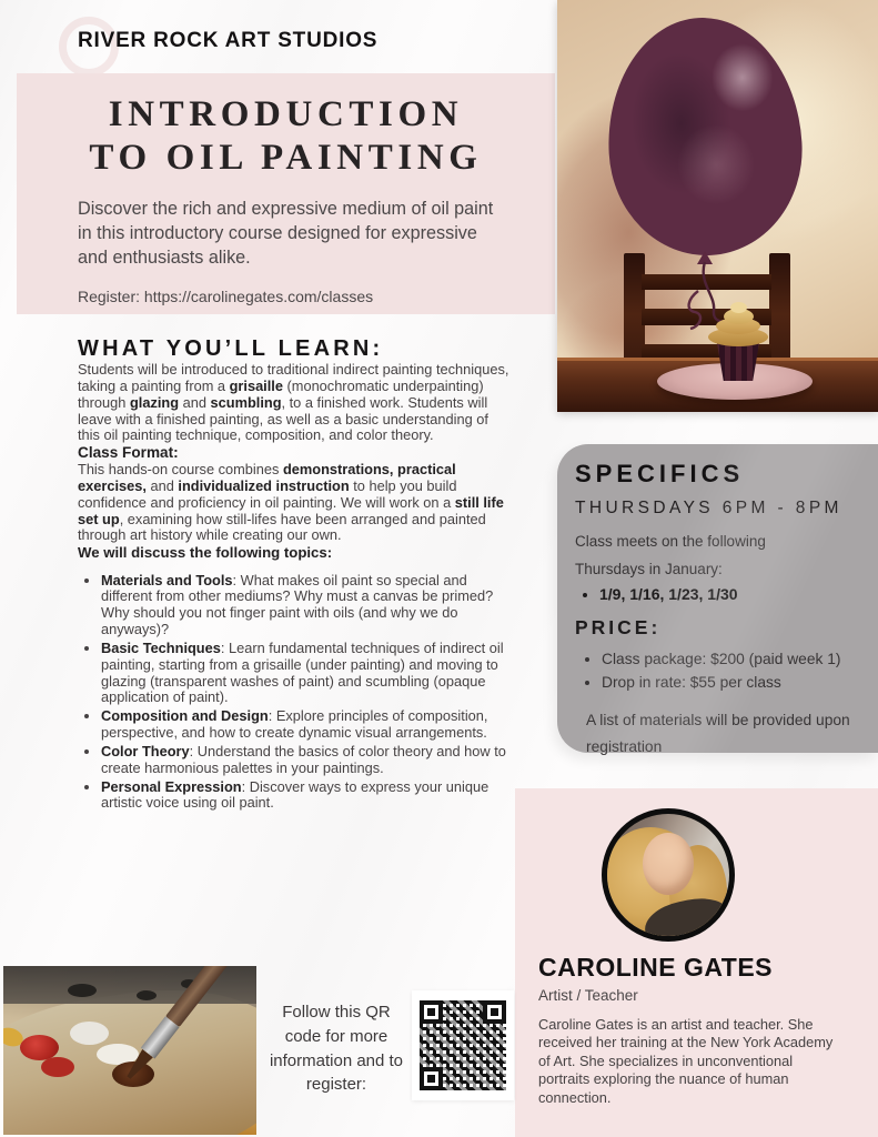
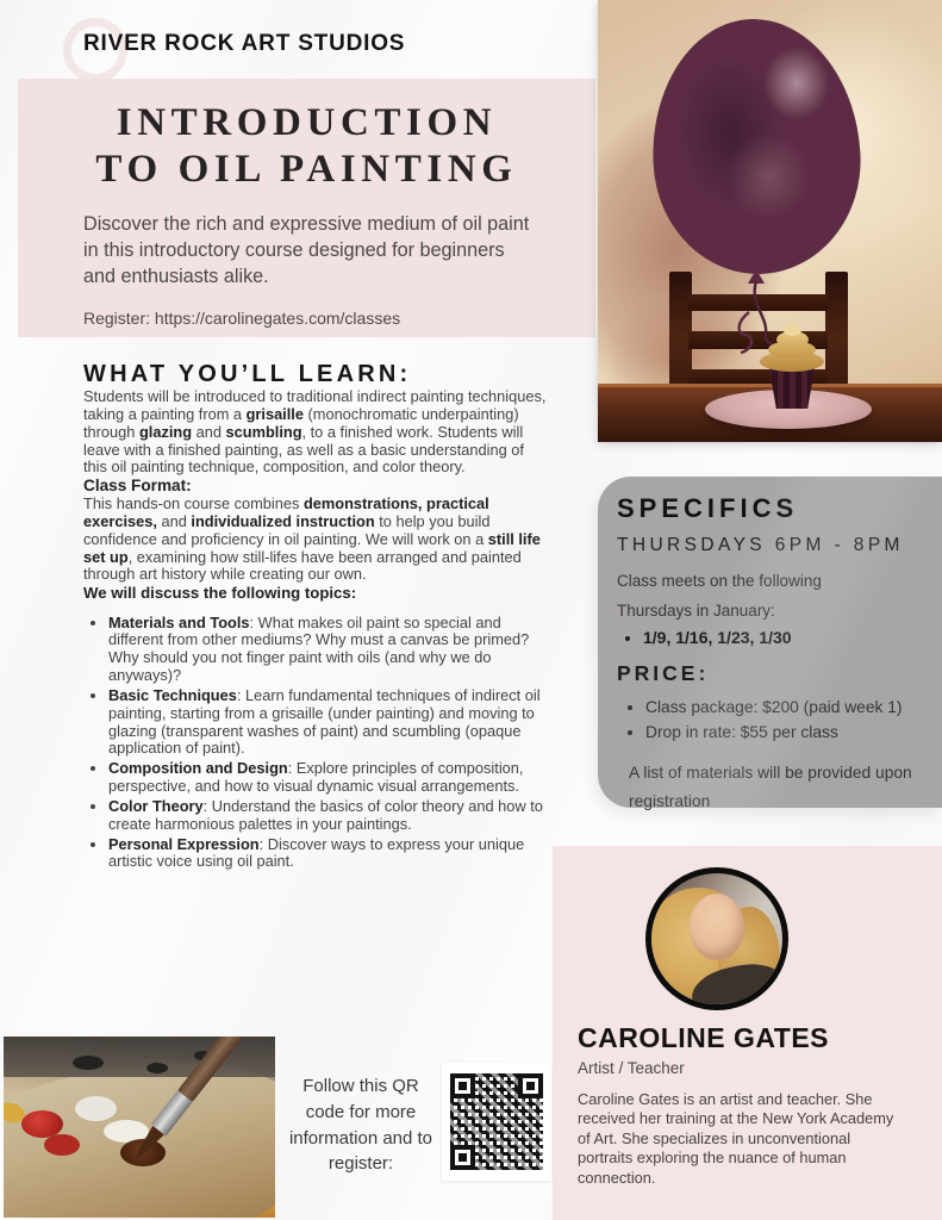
  RIVER ROCK ART STUDIOS
  INTRODUCTION
  TO OIL PAINTING
- Discover the rich and expressive medium of oil paint in this introductory course designed for expressive and enthusiasts alike.
+ Discover the rich and expressive medium of oil paint in this introductory course designed for beginners and enthusiasts alike.
  Register: https://carolinegates.com/classes
  WHAT YOU’LL LEARN:
  Students will be introduced to traditional indirect painting techniques, taking a painting from a grisaille (monochromatic underpainting) through glazing and scumbling, to a finished work. Students will leave with a finished painting, as well as a basic understanding of this oil painting technique, composition, and color theory.
  Class Format:
  This hands-on course combines demonstrations, practical exercises, and individualized instruction to help you build confidence and proficiency in oil painting. We will work on a still life set up, examining how still-lifes have been arranged and painted through art history while creating our own.
  We will discuss the following topics:
  Materials and Tools: What makes oil paint so special and different from other mediums? Why must a canvas be primed? Why should you not finger paint with oils (and why we do anyways)?
  Basic Techniques: Learn fundamental techniques of indirect oil painting, starting from a grisaille (under painting) and moving to glazing (transparent washes of paint) and scumbling (opaque application of paint).
- Composition and Design: Explore principles of composition, perspective, and how to create dynamic visual arrangements.
+ Composition and Design: Explore principles of composition, perspective, and how to visual dynamic visual arrangements.
  Color Theory: Understand the basics of color theory and how to create harmonious palettes in your paintings.
  Personal Expression: Discover ways to express your unique artistic voice using oil paint.
  CAROLINE GATES
  Artist / Teacher
  Caroline Gates is an artist and teacher. She received her training at the New York Academy of Art. She specializes in unconventional portraits exploring the nuance of human connection.
  Follow this QR code for more information and to register:
